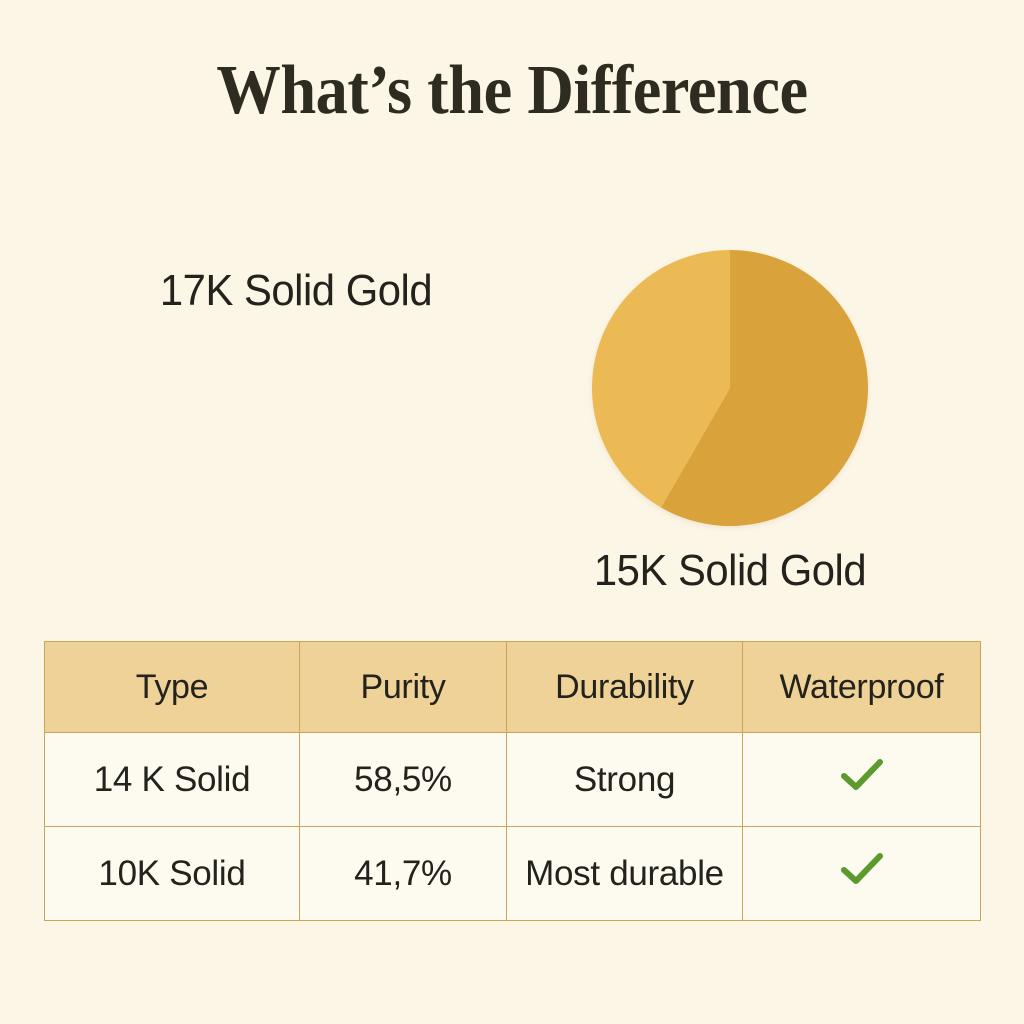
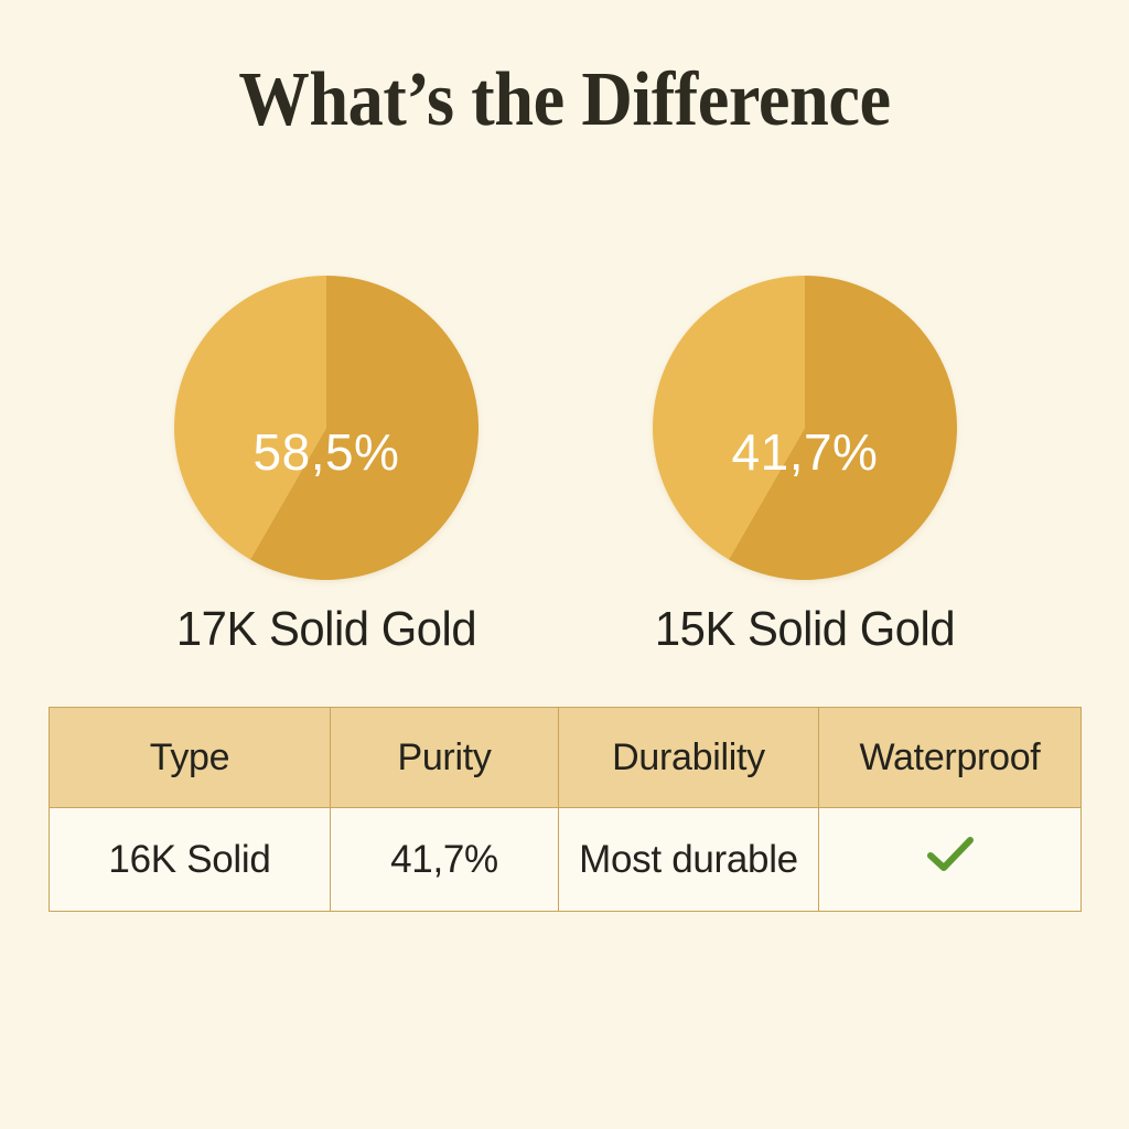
  What’s the Difference
+ 58,5%
  17K Solid Gold
+ 41,7%
  15K Solid Gold
  Type	Purity	Durability	Waterproof
- 14 K Solid	58,5%	Strong
- 10K Solid	41,7%	Most durable
+ 16K Solid	41,7%	Most durable
